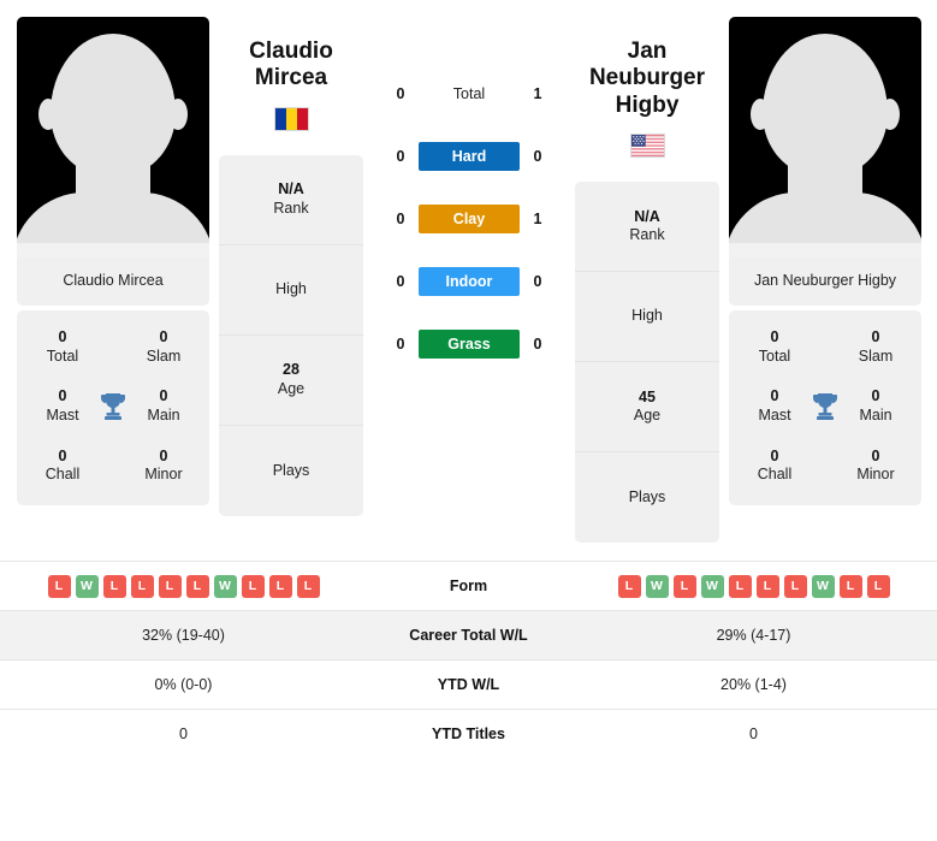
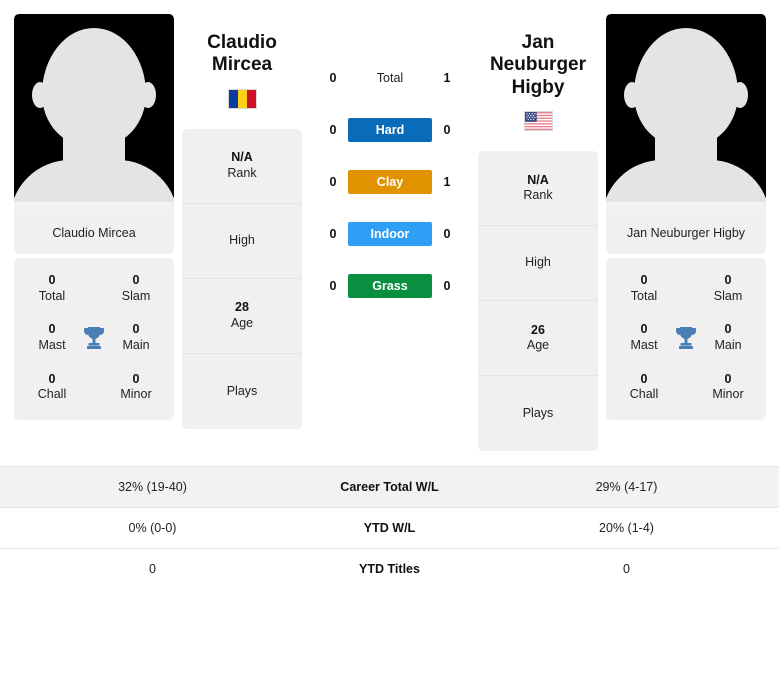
  Claudio Mircea
  0
  Total
  0
  Slam
  0
  Mast
  0
  Main
  0
  Chall
  0
  Minor
  Claudio
  Mircea
  N/A
  Rank
  High
  28
  Age
  Plays
  0
  Total
  1
  0
  Hard
  0
  0
  Clay
  1
  0
  Indoor
  0
  0
  Grass
  0
  Jan Neuburger
  Higby
  N/A
  Rank
  High
- 45
+ 26
  Age
  Plays
  Jan Neuburger Higby
  0
  Total
  0
  Slam
  0
  Mast
  0
  Main
  0
  Chall
  0
  Minor
- L W L L L L W L L L	Form	L W L W L L L W L L
  32% (19-40)	Career Total W/L	29% (4-17)
  0% (0-0)	YTD W/L	20% (1-4)
  0	YTD Titles	0
